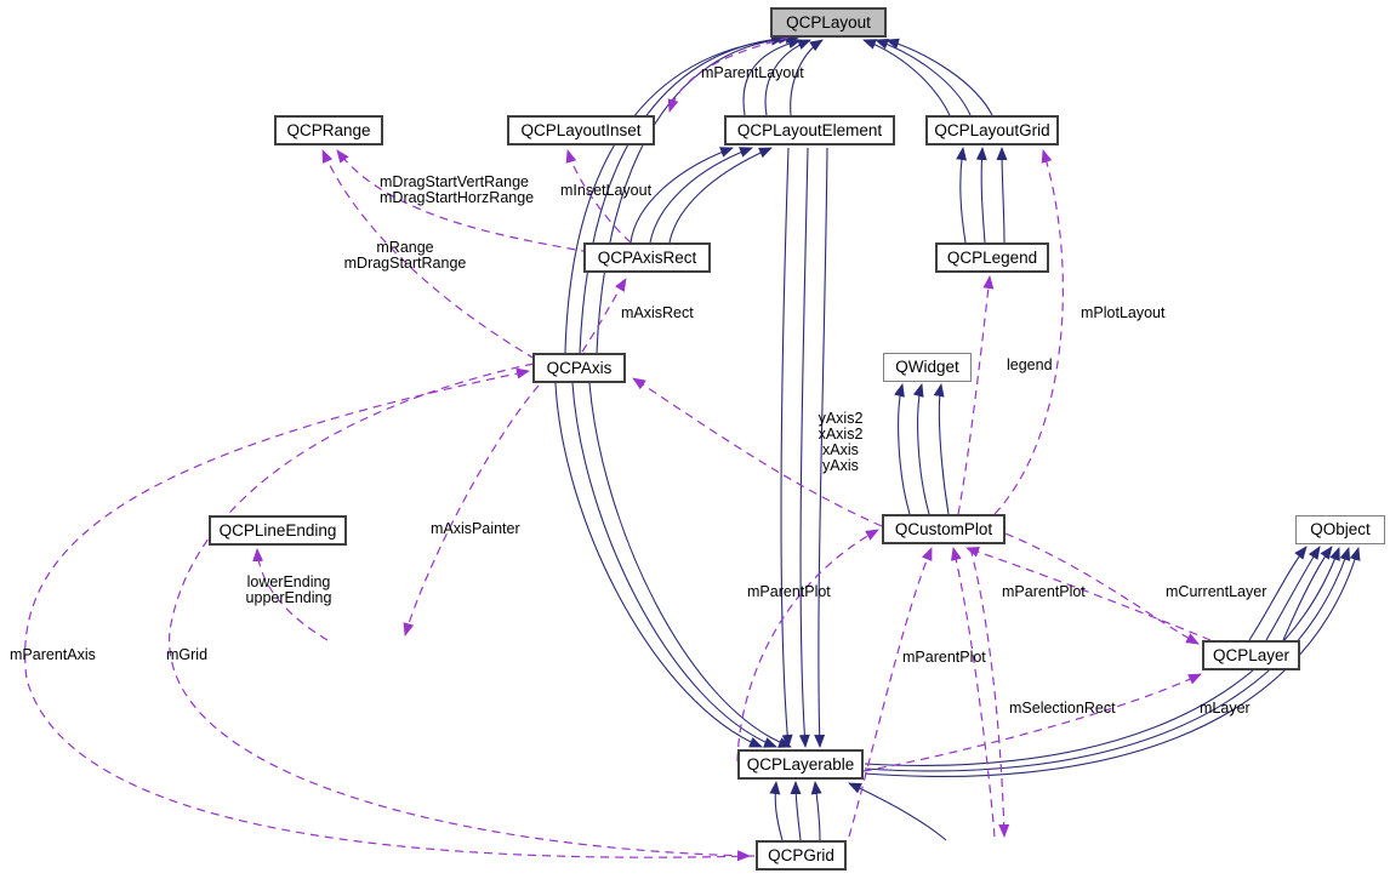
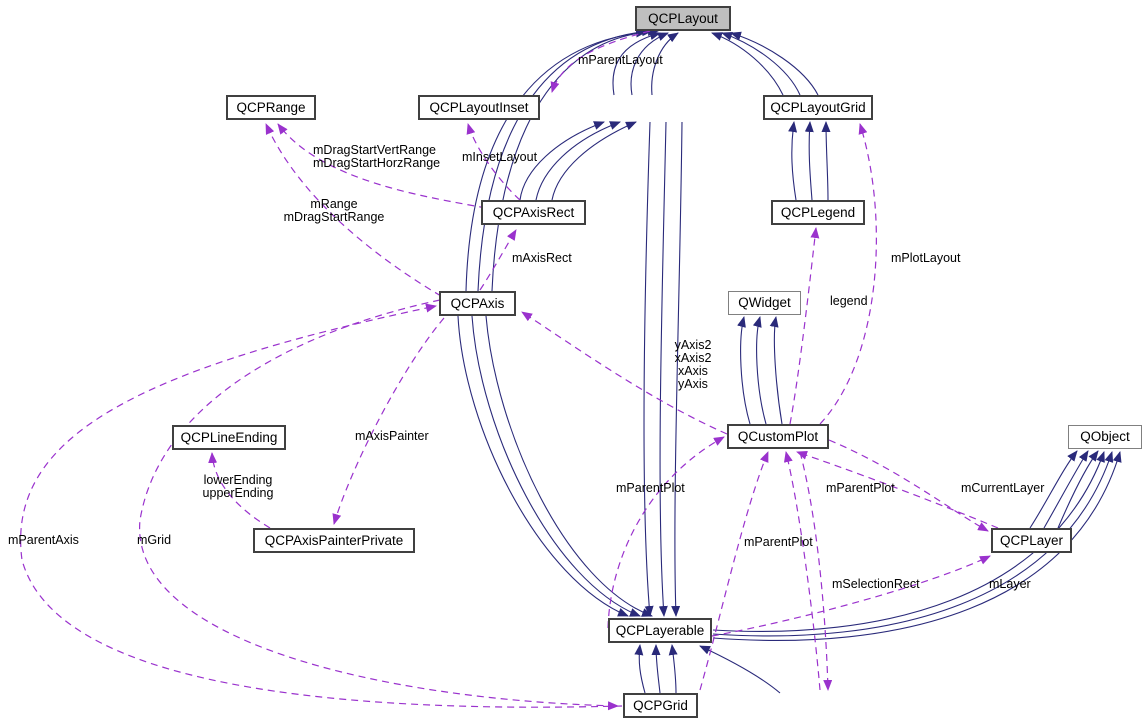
  QCPLayout
  QCPRange
  QCPLayoutInset
- QCPLayoutElement
  QCPLayoutGrid
  QCPAxisRect
  QCPLegend
  QCPAxis
  QWidget
  QCPLineEnding
  QCustomPlot
  QObject
+ QCPAxisPainterPrivate
  QCPLayer
  QCPLayerable
  QCPGrid
  mParentLayout
  mDragStartVertRange
  mDragStartHorzRange
  mInsetLayout
  mRange
  mDragStartRange
  mPlotLayout
  mAxisRect
  legend
  yAxis2
  xAxis2
  xAxis
  yAxis
  mAxisPainter
  mCurrentLayer
  mParentPlot
  lowerEnding
  upperEnding
  mParentPlot
  mParentAxis
  mGrid
  mParentPlot
  mSelectionRect
  mLayer
